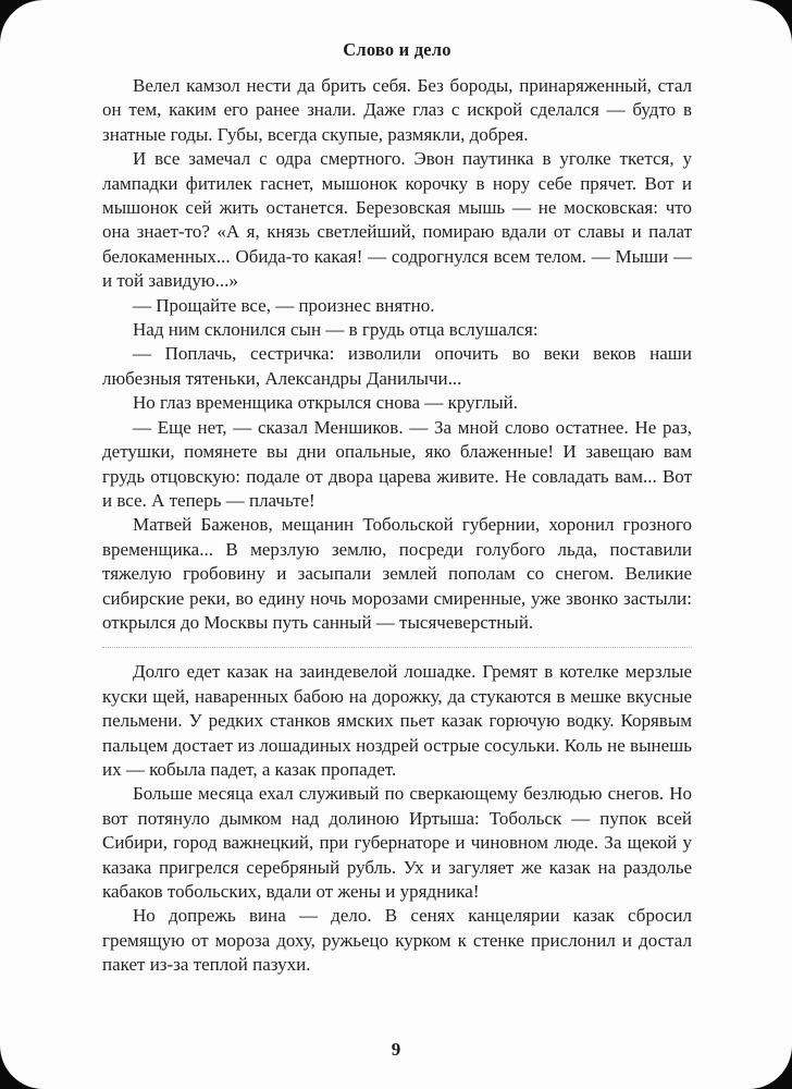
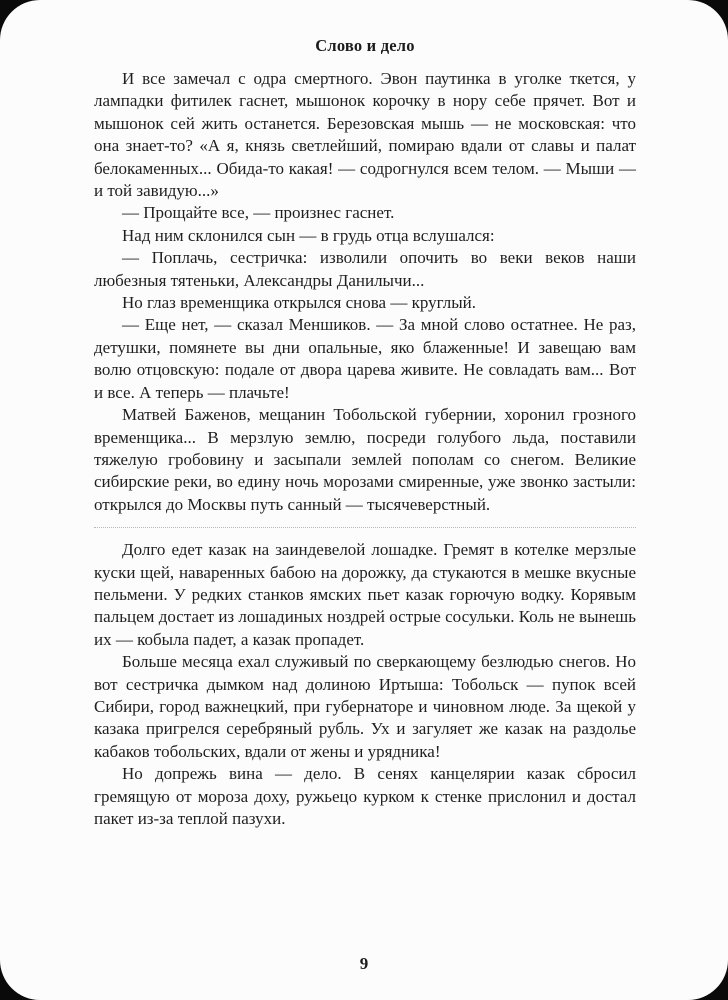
  Слово и дело
- Велел камзол нести да брить себя. Без бороды, принаряженный, стал он тем, каким его ранее знали. Даже глаз с искрой сделался — будто в знатные годы. Губы, всегда скупые, размякли, добрея.
  И все замечал с одра смертного. Эвон паутинка в уголке ткется, у лампадки фитилек гаснет, мышонок корочку в нору себе прячет. Вот и мышонок сей жить останется. Березовская мышь — не московская: что она знает-то? «А я, князь светлейший, помираю вдали от славы и палат белокаменных... Обида-то какая! — содрогнулся всем телом. — Мыши — и той завидую...»
- — Прощайте все, — произнес внятно.
+ — Прощайте все, — произнес гаснет.
  Над ним склонился сын — в грудь отца вслушался:
  — Поплачь, сестричка: изволили опочить во веки веков наши любезныя тятеньки, Александры Данилычи...
  Но глаз временщика открылся снова — круглый.
- — Еще нет, — сказал Меншиков. — За мной слово остатнее. Не раз, детушки, помянете вы дни опальные, яко блаженные! И завещаю вам грудь отцовскую: подале от двора царева живите. Не совладать вам... Вот и все. А теперь — плачьте!
+ — Еще нет, — сказал Меншиков. — За мной слово остатнее. Не раз, детушки, помянете вы дни опальные, яко блаженные! И завещаю вам волю отцовскую: подале от двора царева живите. Не совладать вам... Вот и все. А теперь — плачьте!
  Матвей Баженов, мещанин Тобольской губернии, хоронил грозного временщика... В мерзлую землю, посреди голубого льда, поставили тяжелую гробовину и засыпали землей пополам со снегом. Великие сибирские реки, во едину ночь морозами смиренные, уже звонко застыли: открылся до Москвы путь санный — тысячеверстный.
  Долго едет казак на заиндевелой лошадке. Гремят в котелке мерзлые куски щей, наваренных бабою на дорожку, да стукаются в мешке вкусные пельмени. У редких станков ямских пьет казак горючую водку. Корявым пальцем достает из лошадиных ноздрей острые сосульки. Коль не вынешь их — кобыла падет, а казак пропадет.
- Больше месяца ехал служивый по сверкающему безлюдью снегов. Но вот потянуло дымком над долиною Иртыша: Тобольск — пупок всей Сибири, город важнецкий, при губернаторе и чиновном люде. За щекой у казака пригрелся серебряный рубль. Ух и загуляет же казак на раздолье кабаков тобольских, вдали от жены и урядника!
+ Больше месяца ехал служивый по сверкающему безлюдью снегов. Но вот сестричка дымком над долиною Иртыша: Тобольск — пупок всей Сибири, город важнецкий, при губернаторе и чиновном люде. За щекой у казака пригрелся серебряный рубль. Ух и загуляет же казак на раздолье кабаков тобольских, вдали от жены и урядника!
  Но допрежь вина — дело. В сенях канцелярии казак сбросил гремящую от мороза доху, ружьецо курком к стенке прислонил и достал пакет из-за теплой пазухи.
  9
